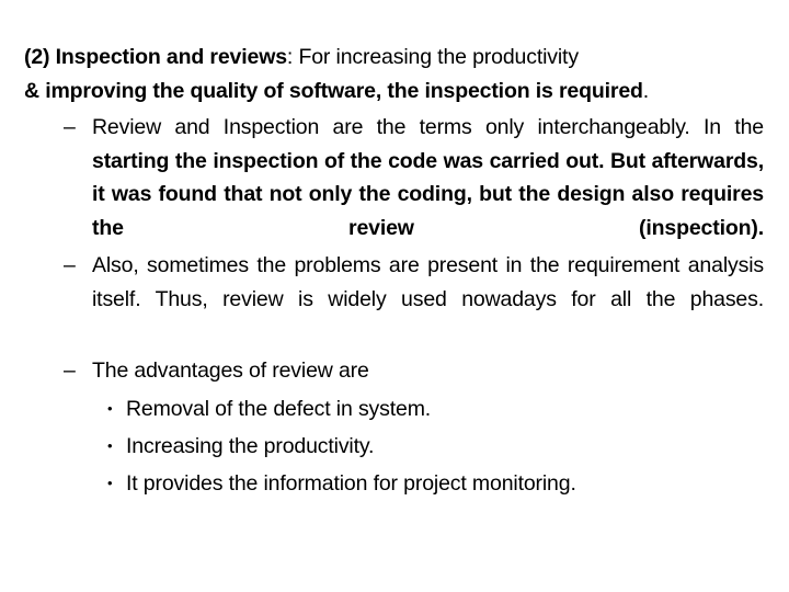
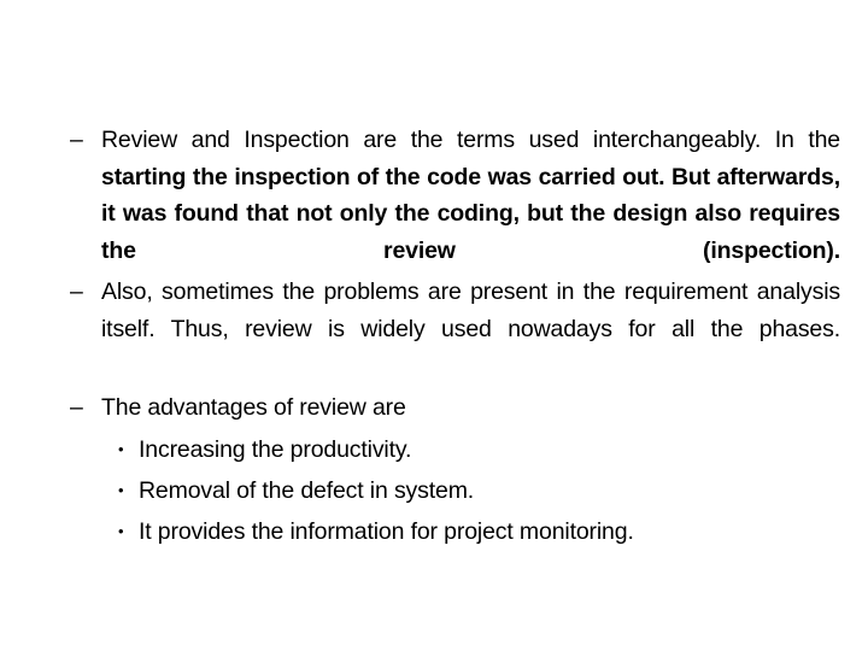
- (2) Inspection and reviews: For increasing the productivity
- & improving the quality of software, the inspection is required.
  –
- Review and Inspection are the terms only interchangeably. In the starting the inspection of the code was carried out. But afterwards, it was found that not only the coding, but the design also requires the review (inspection).
+ Review and Inspection are the terms used interchangeably. In the starting the inspection of the code was carried out. But afterwards, it was found that not only the coding, but the design also requires the review (inspection).
  –
  Also, sometimes the problems are present in the requirement analysis itself. Thus, review is widely used nowadays for all the phases.
  –
  The advantages of review are
  •
- Removal of the defect in system.
+ Increasing the productivity.
  •
- Increasing the productivity.
+ Removal of the defect in system.
  •
  It provides the information for project monitoring.
